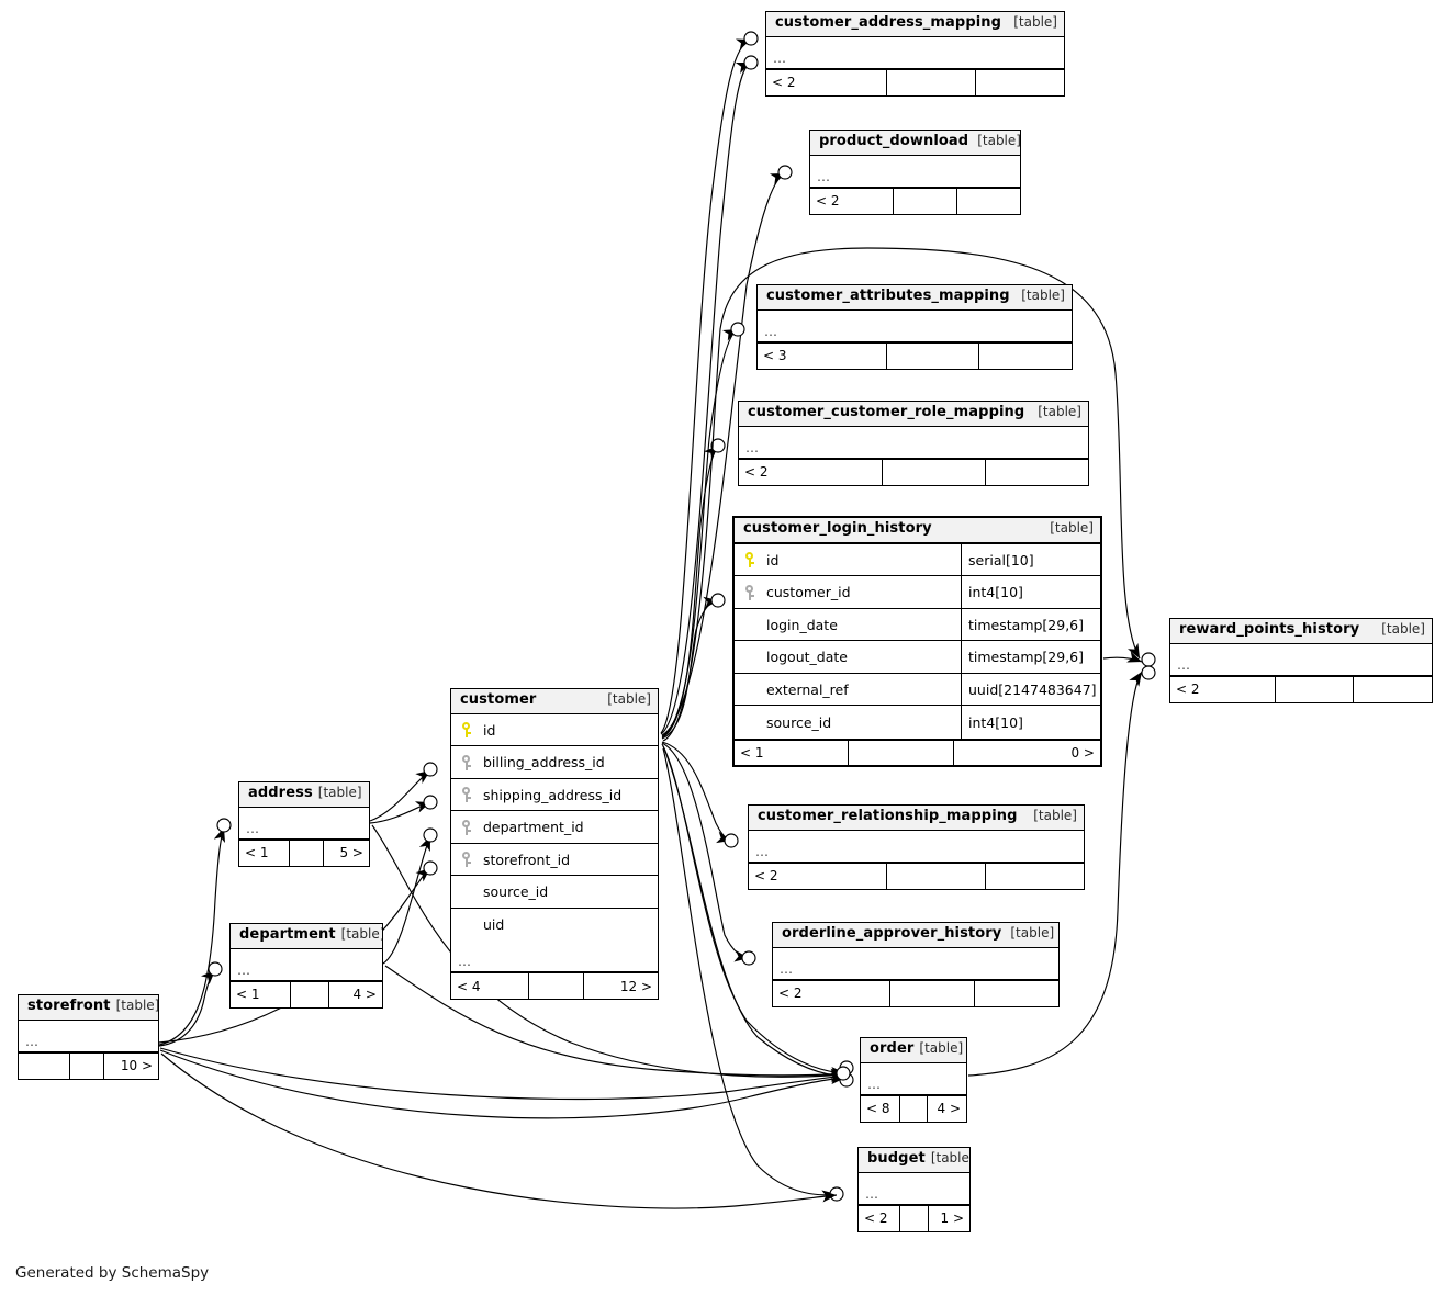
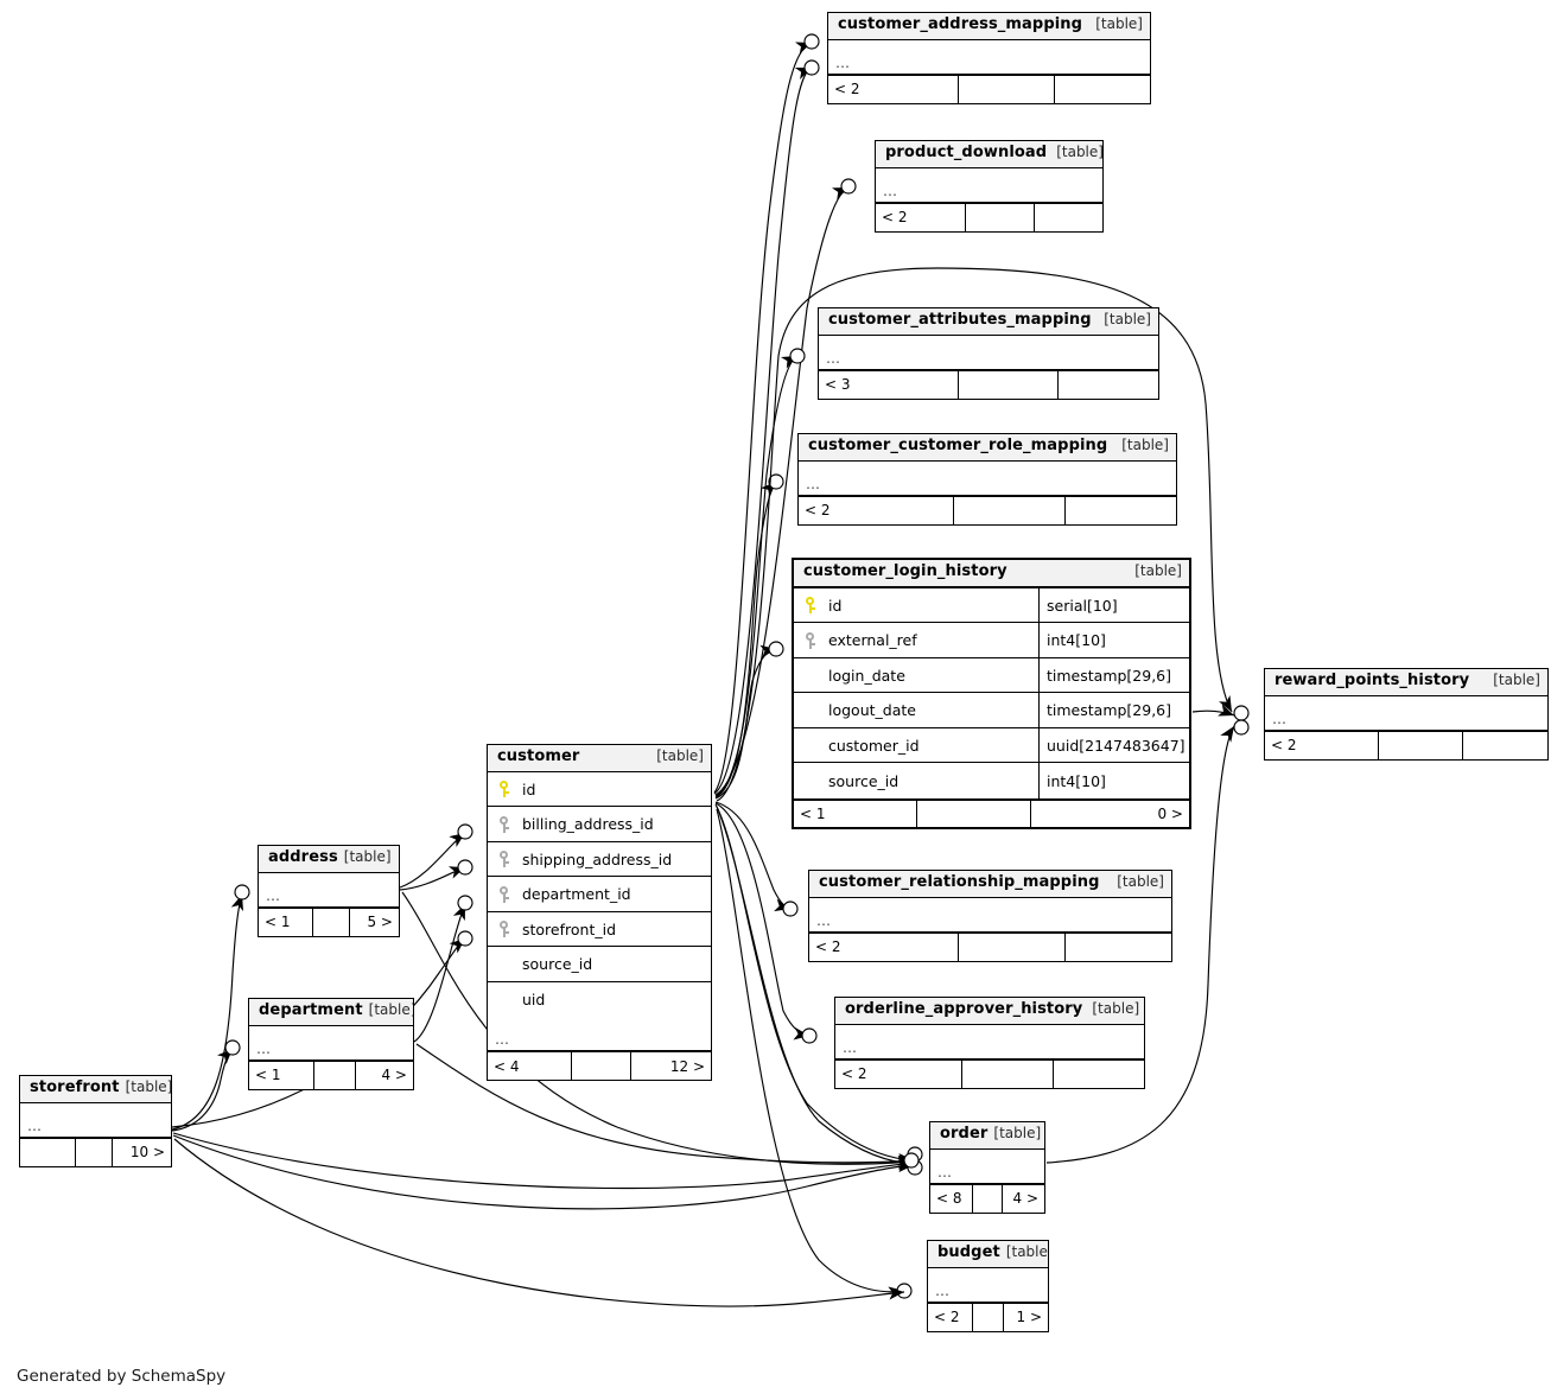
  customer_address_mapping
  [table]
  …
  < 2
  product_download
  [table]
  …
  < 2
  customer_attributes_mapping
  [table]
  …
  < 3
  customer_customer_role_mapping
  [table]
  …
  < 2
  customer_login_history
  [table]
  id
  serial[10]
- customer_id
+ external_ref
  int4[10]
  login_date
  timestamp[29,6]
  logout_date
  timestamp[29,6]
- external_ref
+ customer_id
  uuid[2147483647]
  source_id
  int4[10]
  < 1
  0 >
  reward_points_history
  [table]
  …
  < 2
  customer
  [table]
  id
  billing_address_id
  shipping_address_id
  department_id
  storefront_id
  source_id
  uid
  …
  < 4
  12 >
  customer_relationship_mapping
  [table]
  …
  < 2
  orderline_approver_history
  [table]
  …
  < 2
  address
  [table]
  …
  < 1
  5 >
  department
  [table
  …
  < 1
  4 >
  storefront
  [table]
  …
  10 >
  order
  [table]
  …
  < 8
  4 >
  budget
  [table
  …
  < 2
  1 >
  Generated by SchemaSpy
